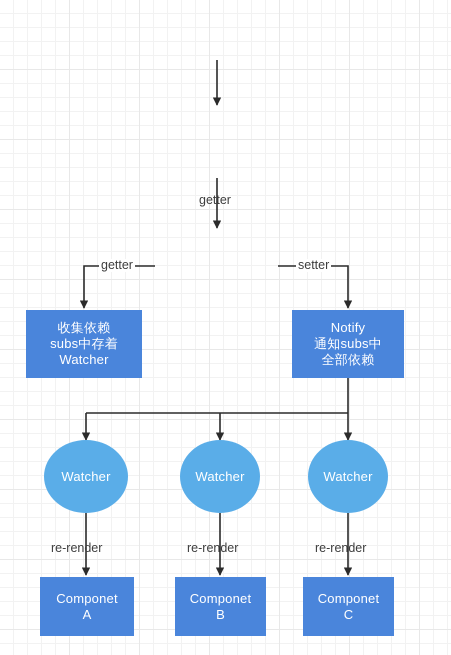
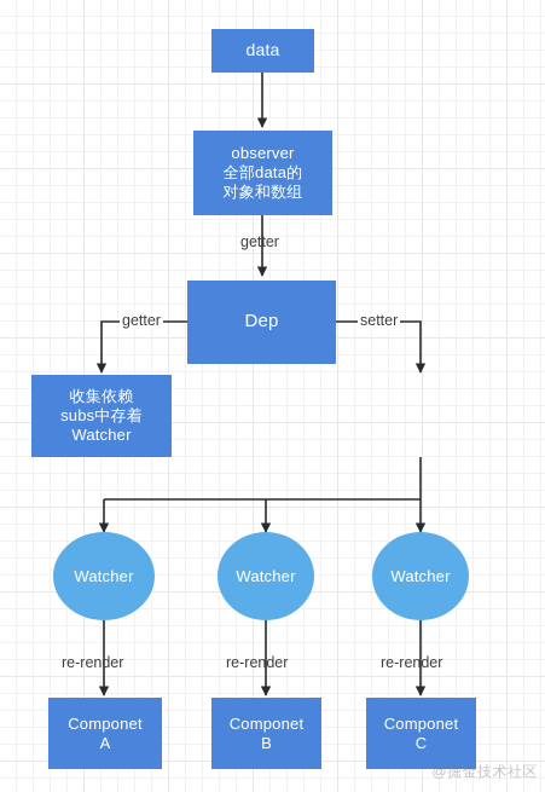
+ data
+ observer
+ 全部data的
+ 对象和数组
  getter
+ Dep
  getter
  setter
  收集依赖
  subs中存着
  Watcher
- Notify
- 通知subs中
- 全部依赖
  Watcher
  Watcher
  Watcher
  re-render
  re-render
  re-render
  Componet
  A
  Componet
  B
  Componet
  C
+ @掘金技术社区
